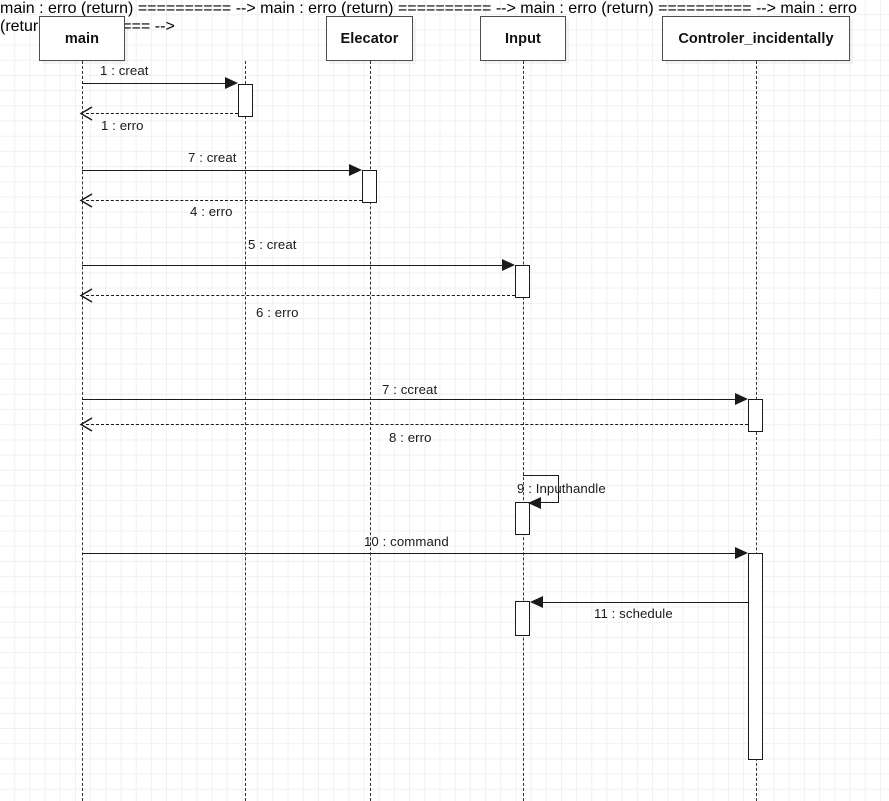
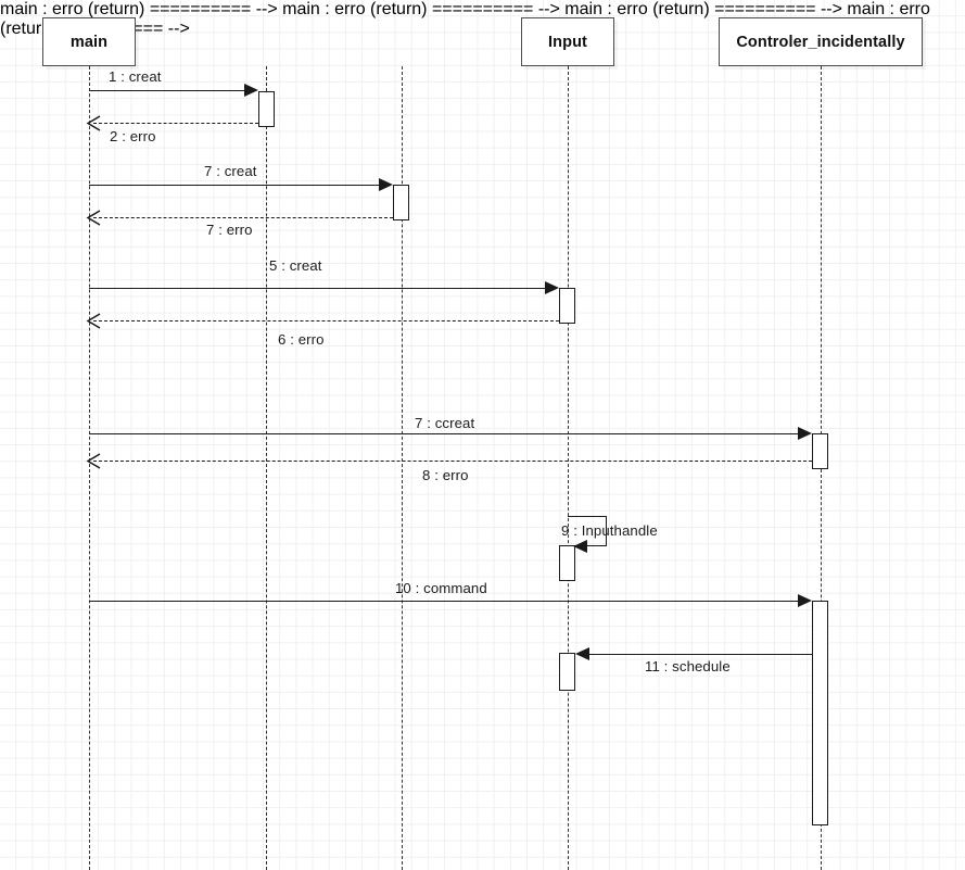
  main
- Elecator
  Input
  Controler_incidentally
  1 : creat
  main : erro (return) ========== -->
- 1 : erro
+ 2 : erro
  7 : creat
  main : erro (return) ========== -->
- 4 : erro
+ 7 : erro
  5 : creat
  main : erro (return) ========== -->
  6 : erro
  7 : ccreat
  main : erro (return) ========== -->
  8 : erro
  9 : Inputhandle
  10 : command
  11 : schedule
